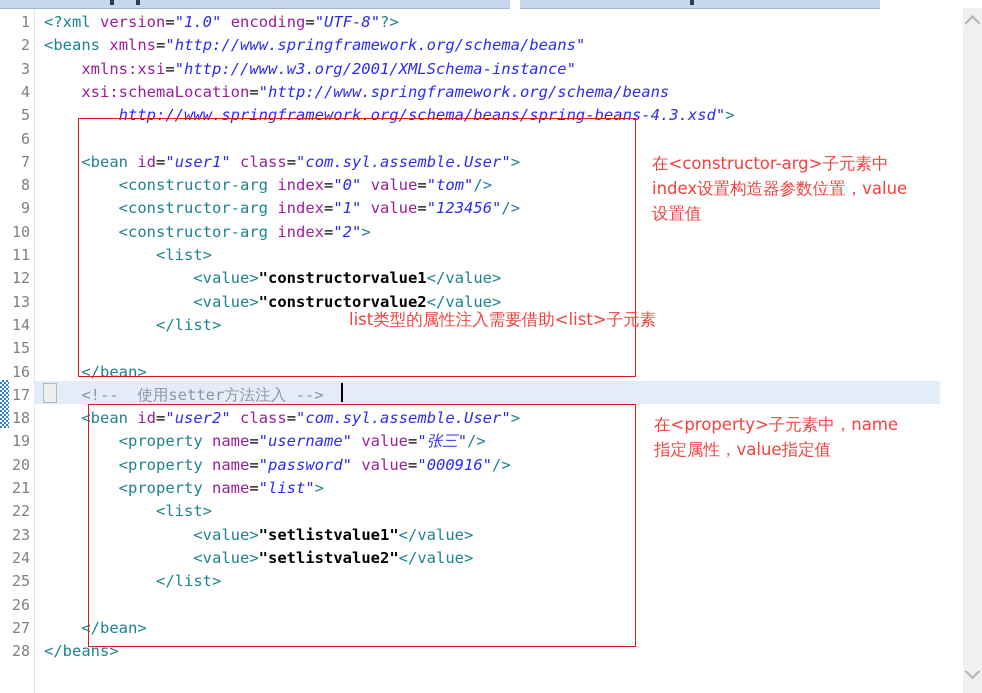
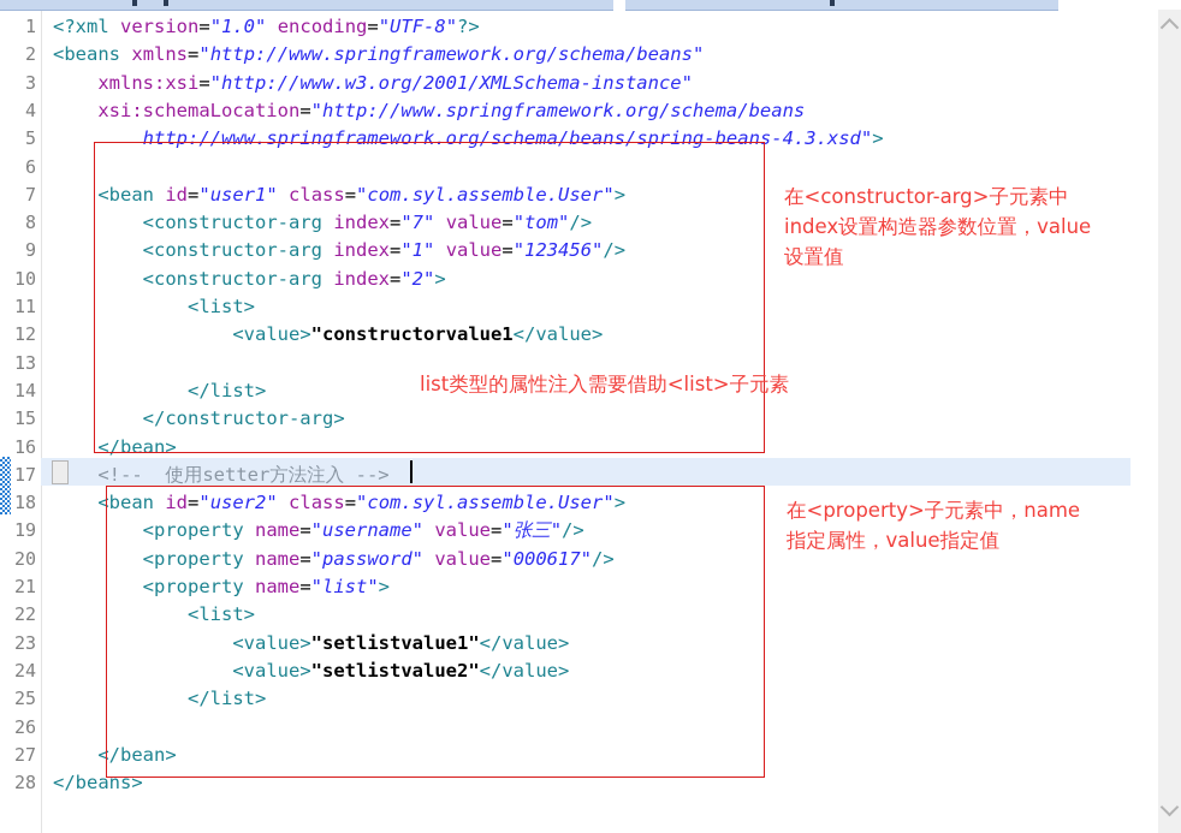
  1
  2
  3
  4
  5
  6
  7
  8
  9
  10
  11
  12
  13
  14
  15
  16
  17
  18
  19
  20
  21
  22
  23
  24
  25
  26
  27
  28
  <?xml version="1.0" encoding="UTF-8"?>
  <beans xmlns="http://www.springframework.org/schema/beans"
  xmlns:xsi="http://www.w3.org/2001/XMLSchema-instance"
  xsi:schemaLocation="http://www.springframework.org/schema/beans
  http://www.springframework.org/schema/beans/spring-beans-4.3.xsd">
  <bean id="user1" class="com.syl.assemble.User">
- <constructor-arg index="0" value="tom"/>
+ <constructor-arg index="7" value="tom"/>
  <constructor-arg index="1" value="123456"/>
  <constructor-arg index="2">
  <list>
  <value>"constructorvalue1</value>
- <value>"constructorvalue2</value>
  </list>
+ </constructor-arg>
  </bean>
  <!-- 使用setter方法注入 -->
  <bean id="user2" class="com.syl.assemble.User">
  <property name="username" value="张三"/>
- <property name="password" value="000916"/>
+ <property name="password" value="000617"/>
  <property name="list">
  <list>
  <value>"setlistvalue1"</value>
  <value>"setlistvalue2"</value>
  </list>
  </bean>
  </beans>
  在<constructor-arg>子元素中
  index设置构造器参数位置，value
  设置值
  在<property>子元素中，name
  指定属性，value指定值
  list类型的属性注入需要借助<list>子元素
